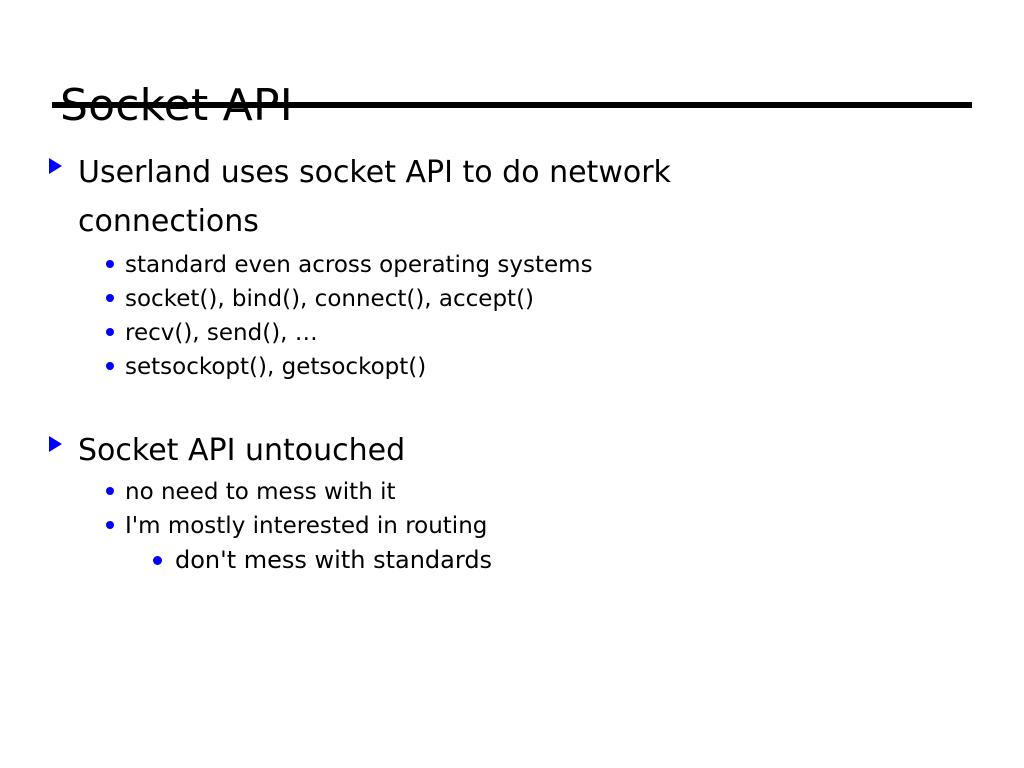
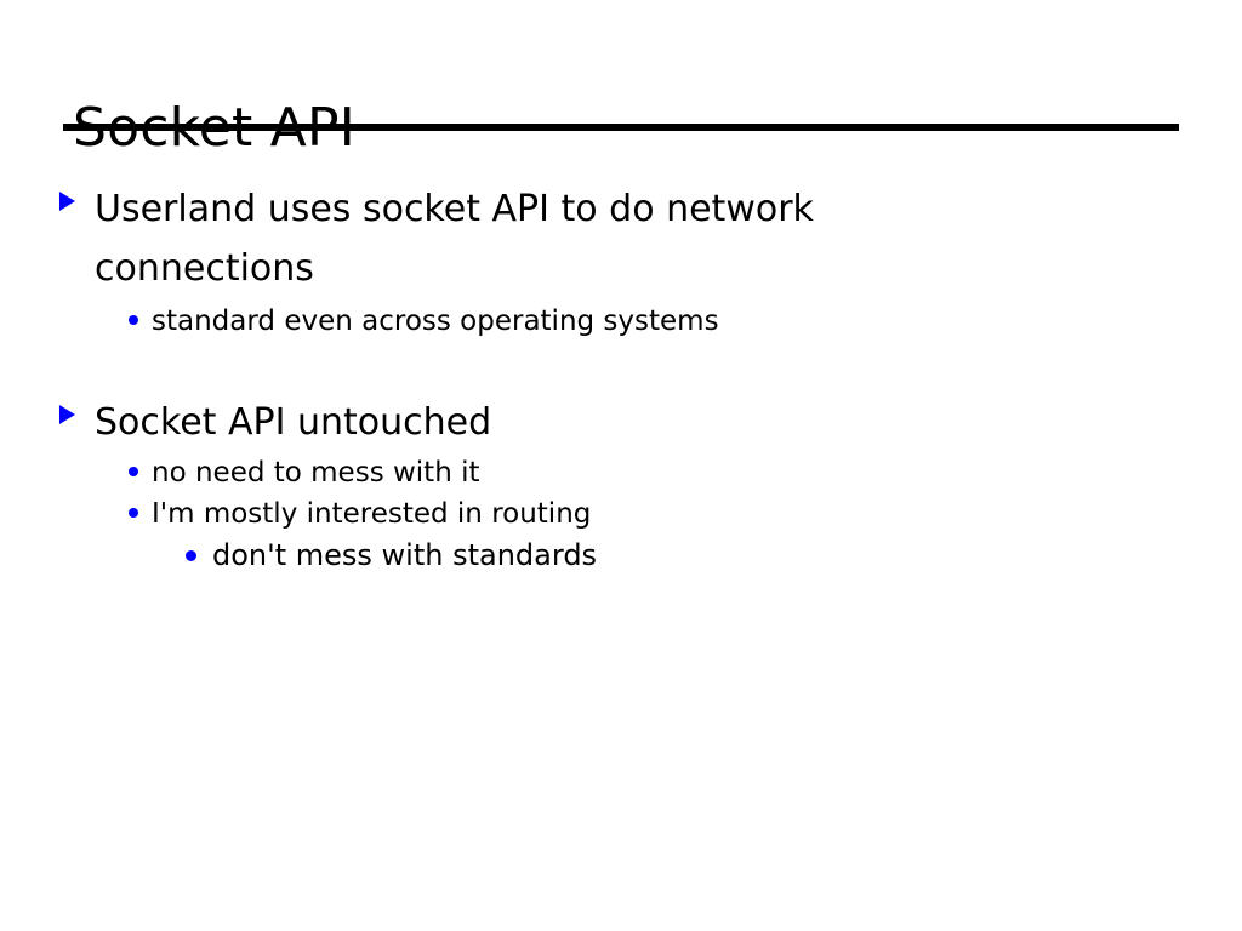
  Userland uses socket API to do network connections
  standard even across operating systems
- socket(), bind(), connect(), accept()
- recv(), send(), …
- setsockopt(), getsockopt()
  Socket API untouched
  no need to mess with it
  I'm mostly interested in routing
  don't mess with standards
